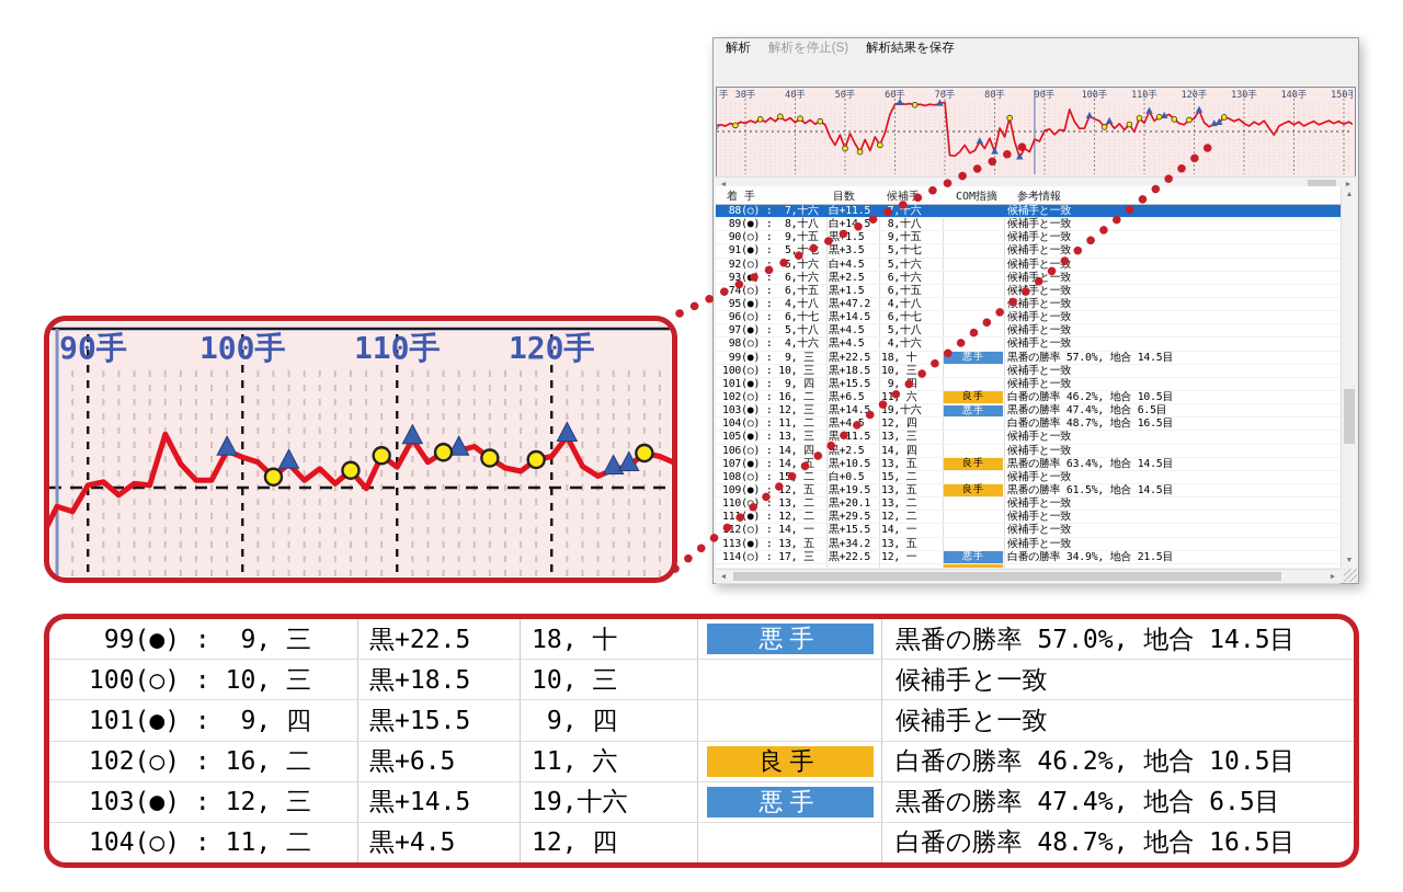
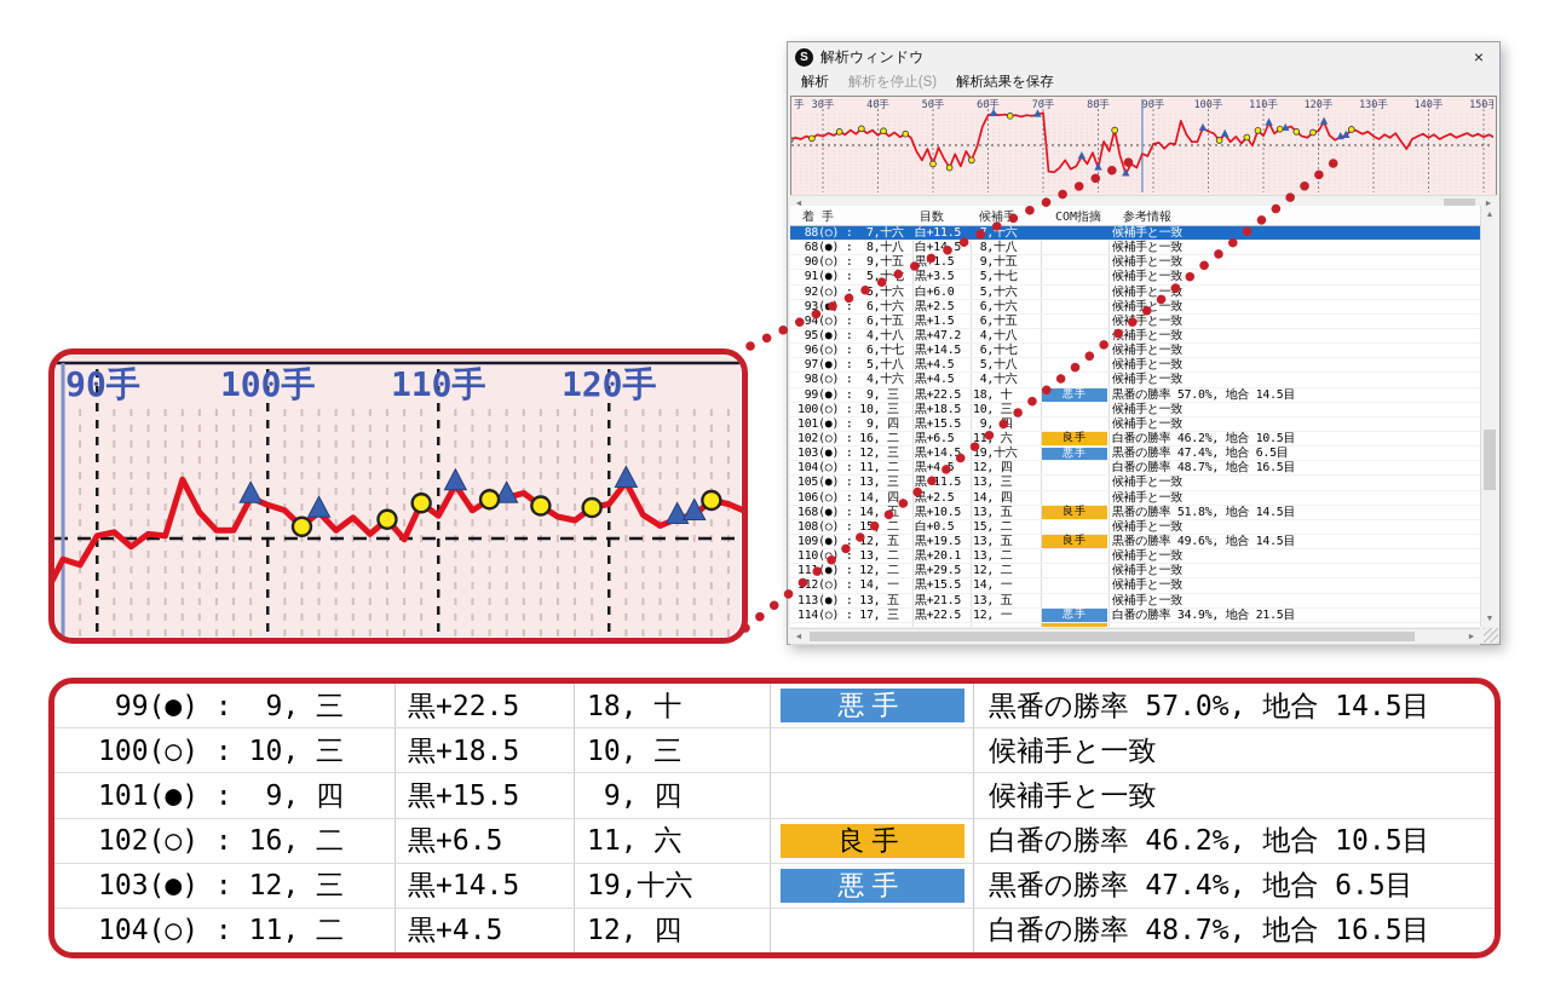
+ S
+ 解析ウィンドウ
+ ×
  解析
  解析を停止(S)
  解析結果を保存
  手
  30手
  40手
  50手
  60手
  70手
  80手
  90手
  100手
  110手
  120手
  130手
  140手
  150手
  着 手
  目数
  COM指摘
  参考情報
  88(○) : 7,十六
  白+11.5
  ,十六
  候補手と一致
- 89(●) : 8,十八
+ 68(●) : 8,十八
  白+145
  8,十八
  候補手と一致
  90(○) : 9,十五
  黒1.5
  9,十五
  候補手と一致
  91(●) : 5,十
  黒+3.5
  5,十七
  候補手と一致
  92(○) : 5,十六
- 白+4.5
+ 白+6.0
  5,十六
  候補手と一
  93( : 6,十六
  黒+2.5
  6,十六
  候補手と一致
- 74(○) : 6,十五
+ 94(○) : 6,十五
  黒+1.5
  6,十五
  候手と一致
  95(●) : 4,十八
  黒+47.2
  4,十八
  補手と一致
  96(○) : 6,十七
  黒+14.5
  6,十七
  候補手と一致
  97(●) : 5,十八
  黒+4.5
  5,十八
  候補手と一致
  98(○) : 4,十六
  黒+4.5
  4,十六
  候補手と一致
  99(●) : 9, 三
  黒+22.5
  18, 十
  悪手
  黒番の勝率 57.0%, 地合 14.5目
  100(○) : 10, 三
  黒+18.5
  10, 三
  候補手と一致
  101(●) : 9, 四
  黒+15.5
  候補手と一致
  102(○) : 16, 二
  黒+6.5
  11 六
  良手
  白番の勝率 46.2%, 地合 10.5目
  103(●) : 12, 三
  黒+14.5
  19,十六
  悪手
  黒番の勝率 47.4%, 地合 6.5目
  104(○) : 11, 二
  黒+45
  12, 四
  白番の勝率 48.7%, 地合 16.5目
  105(●) : 13, 三
  黒11.5
  13, 三
  候補手と一致
  106(○) : 14, 四
  黒+2.5
  14, 四
  候補手と一致
- 107(●) : 14, 五
+ 168(●) : 14, 五
  黒+10.5
  13, 五
  良手
- 黒番の勝率 63.4%, 地合 14.5目
+ 黒番の勝率 51.8%, 地合 14.5目
  108(○) : 15 二
  白+0.5
  15, 二
  候補手と一致
  109(●) : 12, 五
  黒+19.5
  13, 五
  良手
- 黒番の勝率 61.5%, 地合 14.5目
+ 黒番の勝率 49.6%, 地合 14.5目
  110(○) : 13, 二
  黒+20.1
  13, 二
  候補手と一致
  11●) : 12, 二
  黒+29.5
  12, 二
  候補手と一致
  12(○) : 14, 一
  黒+15.5
  14, 一
  候補手と一致
  113(●) : 13, 五
- 黒+34.2
+ 黒+21.5
  13, 五
  候補手と一致
  114(○) : 17, 三
  黒+22.5
  12, 一
  悪手
  白番の勝率 34.9%, 地合 21.5目
  90手
  100手
  110手
  120手
  99(●) : 9, 三
  黒+22.5
  18, 十
  悪手
  黒番の勝率 57.0%, 地合 14.5目
  100(○) : 10, 三
  黒+18.5
  10, 三
  候補手と一致
  101(●) : 9, 四
  黒+15.5
  9, 四
  候補手と一致
  102(○) : 16, 二
  黒+6.5
  11, 六
  良手
  白番の勝率 46.2%, 地合 10.5目
  103(●) : 12, 三
  黒+14.5
  19,十六
  悪手
  黒番の勝率 47.4%, 地合 6.5目
  104(○) : 11, 二
  黒+4.5
  12, 四
  白番の勝率 48.7%, 地合 16.5目
